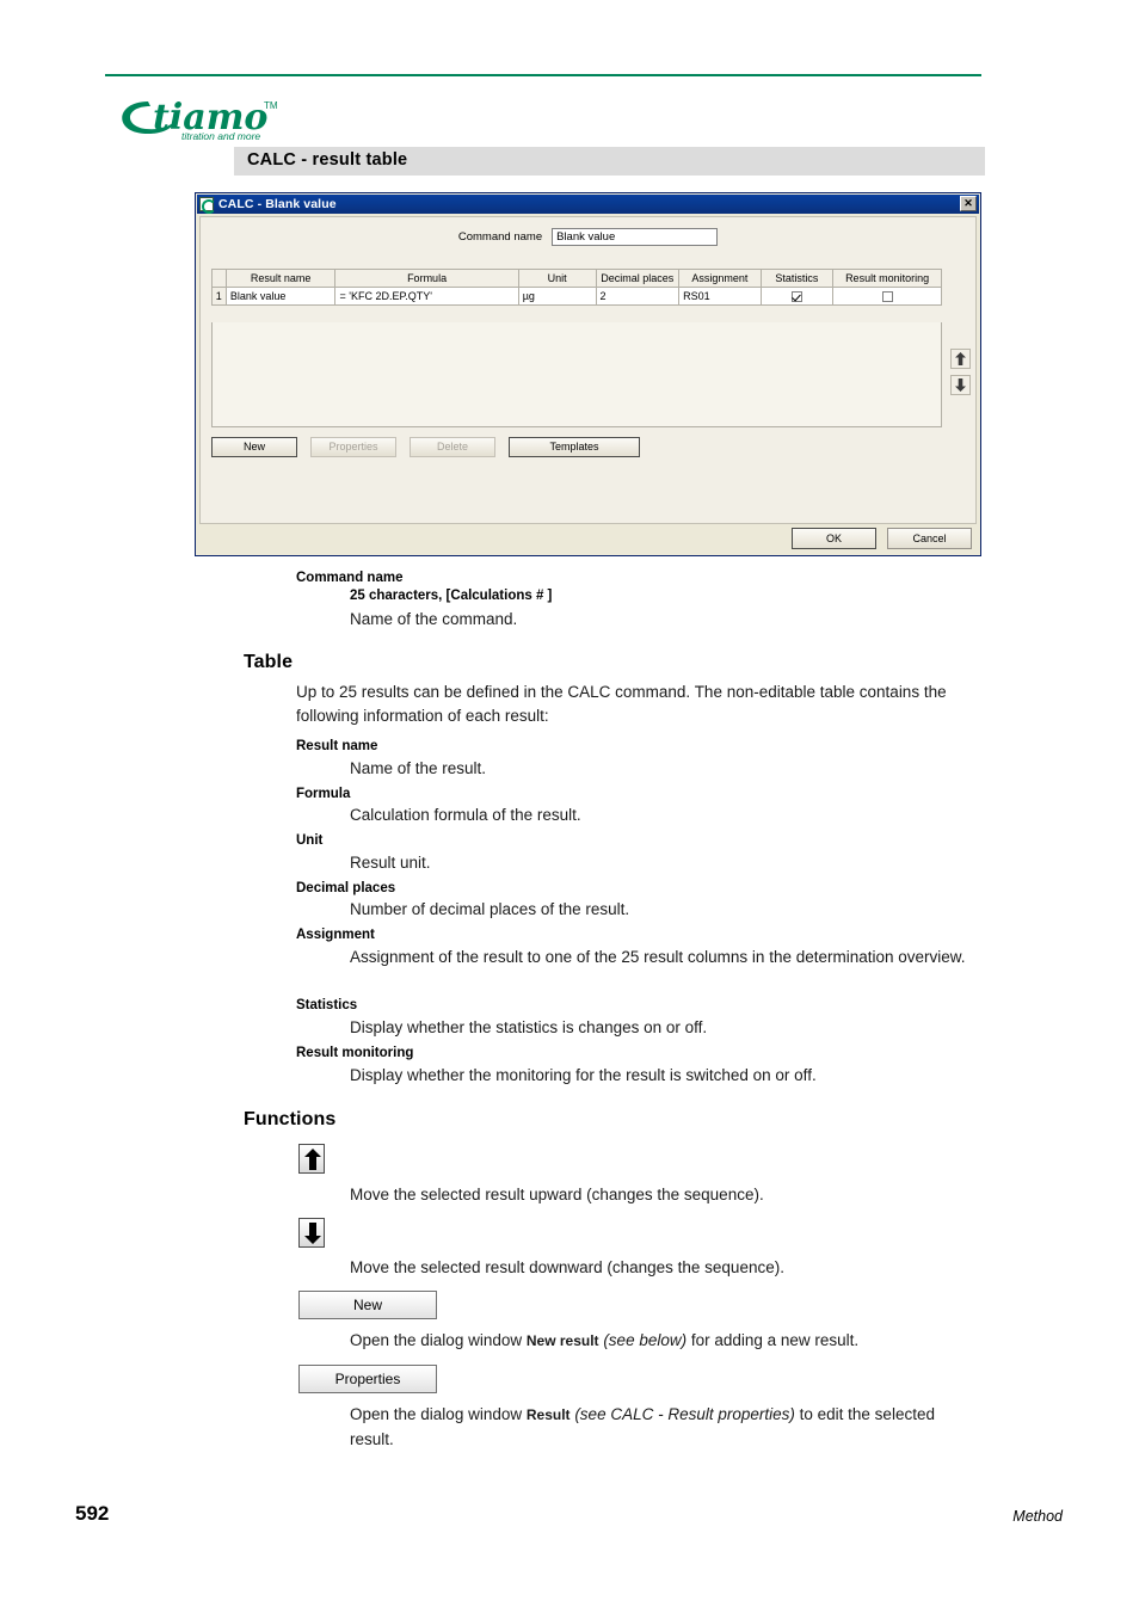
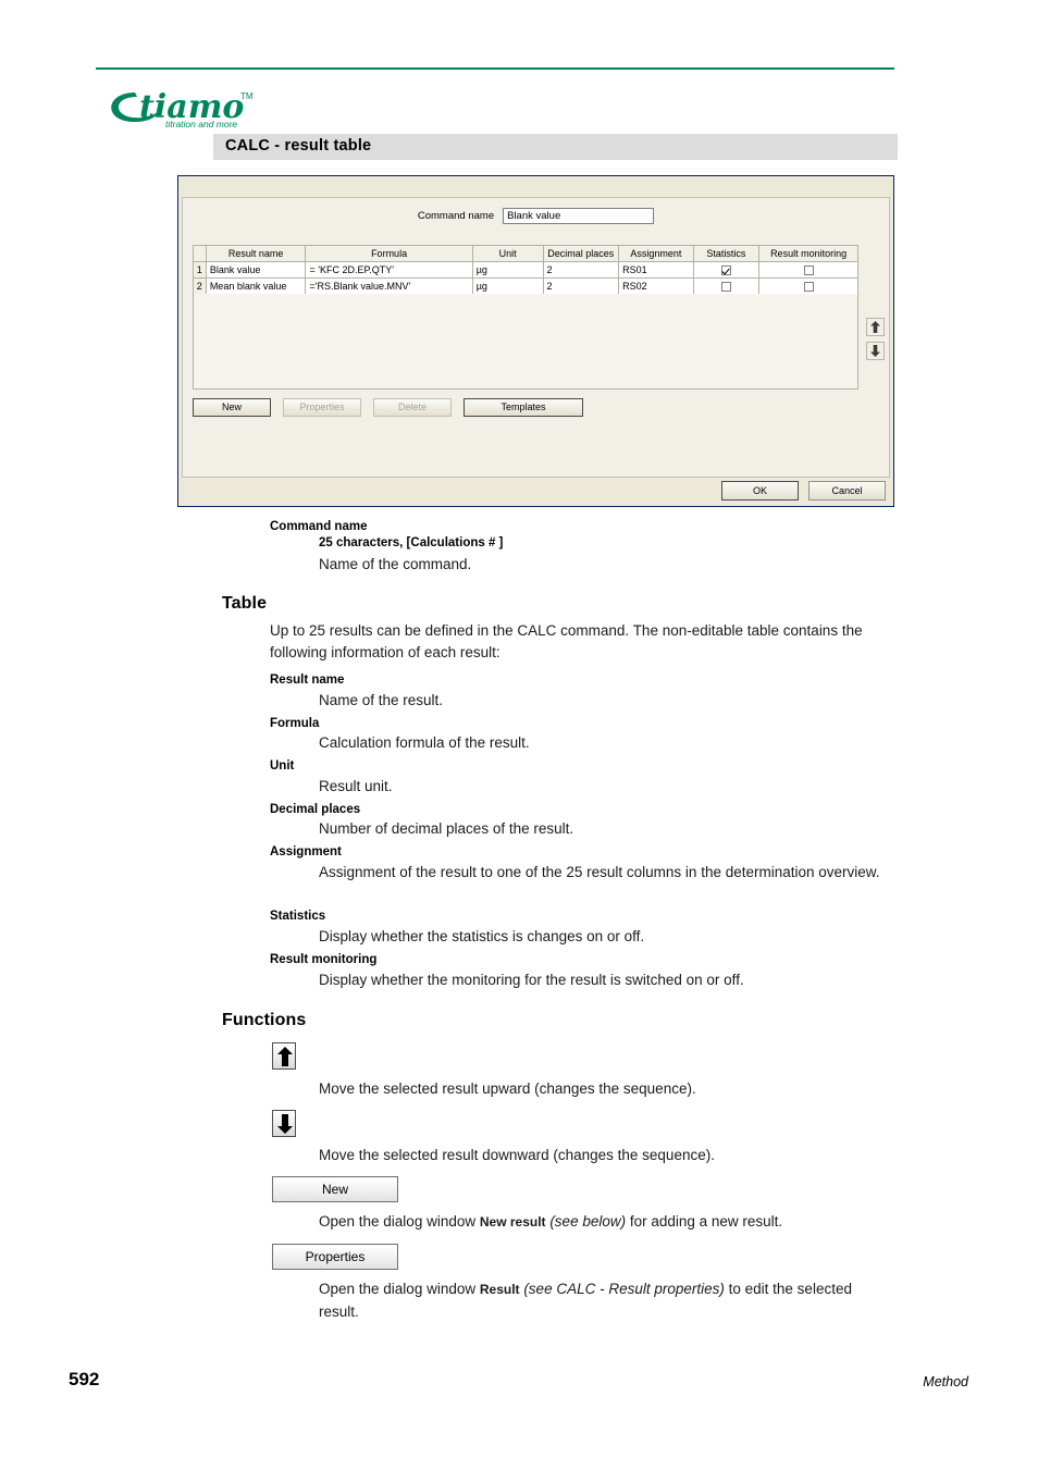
  tiamo
  TM
  titration and more
  CALC - result table
- CALC - Blank value
- ✕
  Command name
  Blank value
  	Result name	Formula	Unit	Decimal places	Assignment	Statistics	Result monitoring
  1	Blank value	= 'KFC 2D.EP.QTY'	µg	2	RS01
+ 2	Mean blank value	='RS.Blank value.MNV'	µg	2	RS02
  New
  Properties
  Delete
  Templates
  OK
  Cancel
  Command name
  25 characters, [Calculations # ]
  Name of the command.
  Table
  Up to 25 results can be defined in the CALC command. The non-editable table contains the following information of each result:
  Result name
  Name of the result.
  Formula
  Calculation formula of the result.
  Unit
  Result unit.
  Decimal places
  Number of decimal places of the result.
  Assignment
  Assignment of the result to one of the 25 result columns in the determination overview.
  Statistics
  Display whether the statistics is changes on or off.
  Result monitoring
  Display whether the monitoring for the result is switched on or off.
  Functions
  Move the selected result upward (changes the sequence).
  Move the selected result downward (changes the sequence).
  New
  Open the dialog window New result (see below) for adding a new result.
  Properties
  Open the dialog window Result (see CALC - Result properties) to edit the selected result.
  592
  Method
